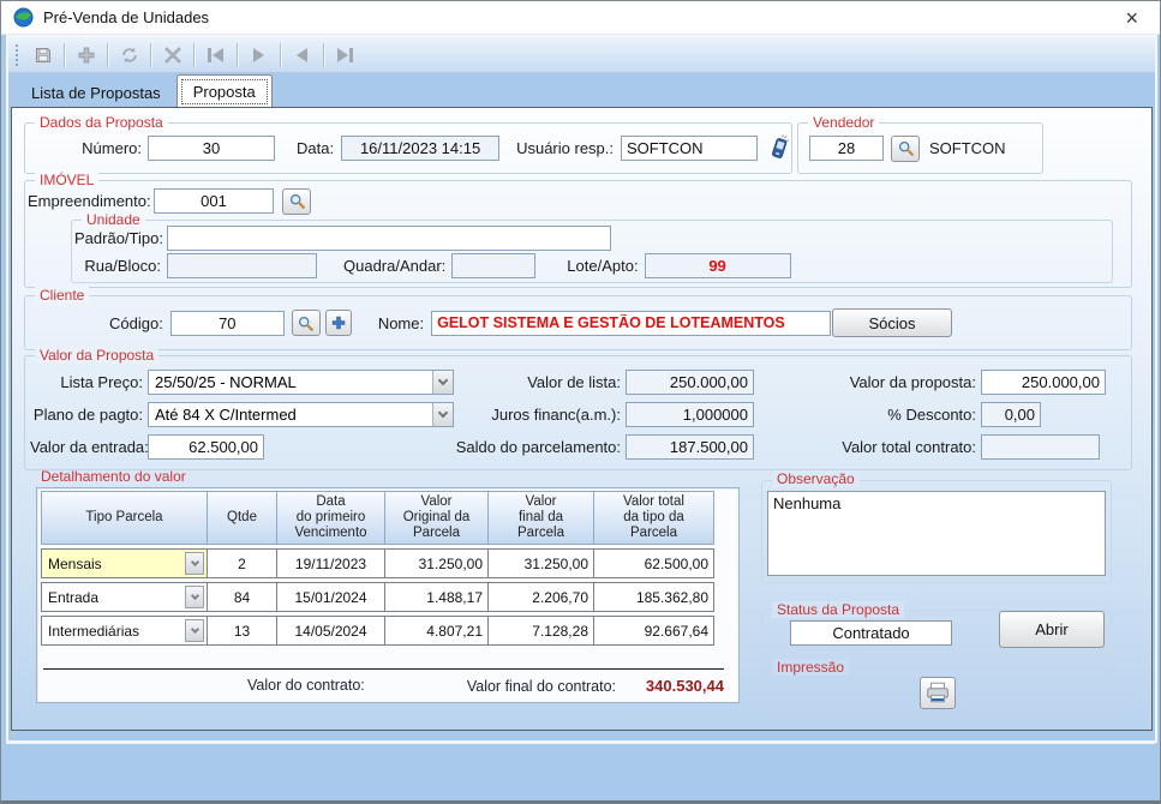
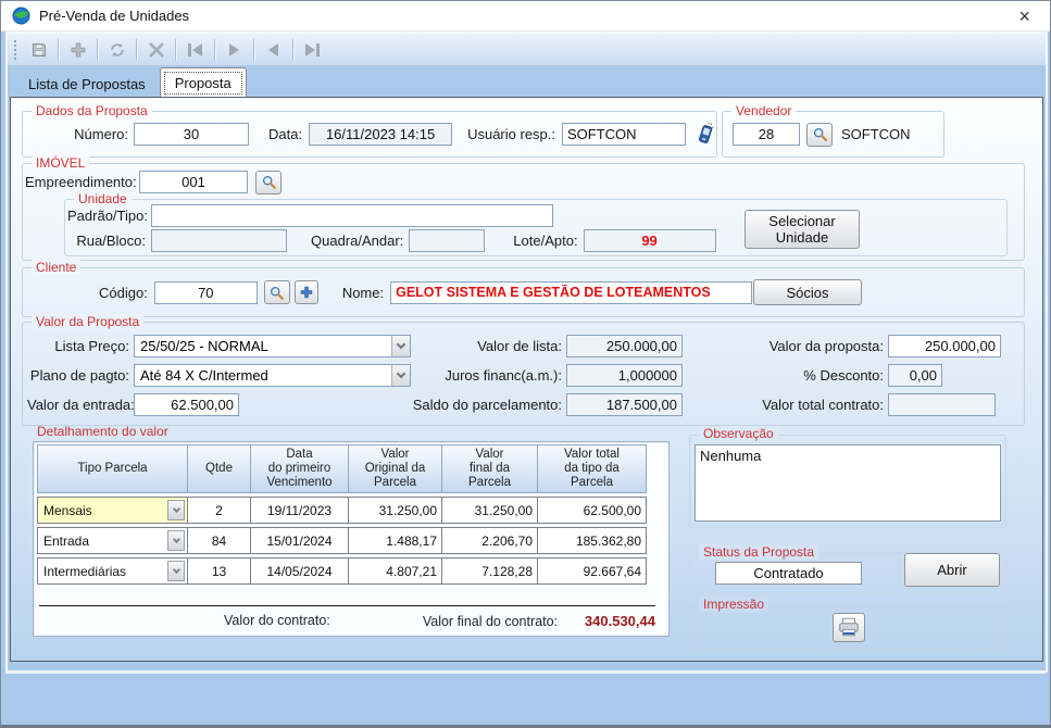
  Pré-Venda de Unidades
  ×
  Lista de Propostas
  Proposta
  Dados da Proposta
  Número:
  30
  Data:
  16/11/2023 14:15
  Usuário resp.:
  SOFTCON
  Vendedor
  28
  SOFTCON
  IMÓVEL
  Empreendimento:
  001
  Unidade
  Padrão/Tipo:
  Rua/Bloco:
  Quadra/Andar:
  Lote/Apto:
  99
+ Selecionar Unidade
  Cliente
  Código:
  70
  Nome:
  GELOT SISTEMA E GESTÃO DE LOTEAMENTOS
  Sócios
  Valor da Proposta
  Lista Preço:
  25/50/25 - NORMAL
  Plano de pagto:
  Até 84 X C/Intermed
  Valor da entrada:
  62.500,00
  Valor de lista:
  250.000,00
  Juros financ(a.m.):
  1,000000
  Saldo do parcelamento:
  187.500,00
  Valor da proposta:
  250.000,00
  % Desconto:
  0,00
  Valor total contrato:
  Detalhamento do valor
  Tipo Parcela
  Qtde
  Data
  do primeiro
  Vencimento
  Valor
  Original da
  Parcela
  Valor
  final da
  Parcela
  Valor total
  da tipo da
  Parcela
  Mensais
  2
  19/11/2023
  31.250,00
  31.250,00
  62.500,00
  Entrada
  84
  15/01/2024
  1.488,17
  2.206,70
  185.362,80
  Intermediárias
  13
  14/05/2024
  4.807,21
  7.128,28
  92.667,64
  Valor do contrato:
  Valor final do contrato:
  340.530,44
  Observação
  Nenhuma
  Status da Proposta
  Contratado
  Abrir
  Impressão
